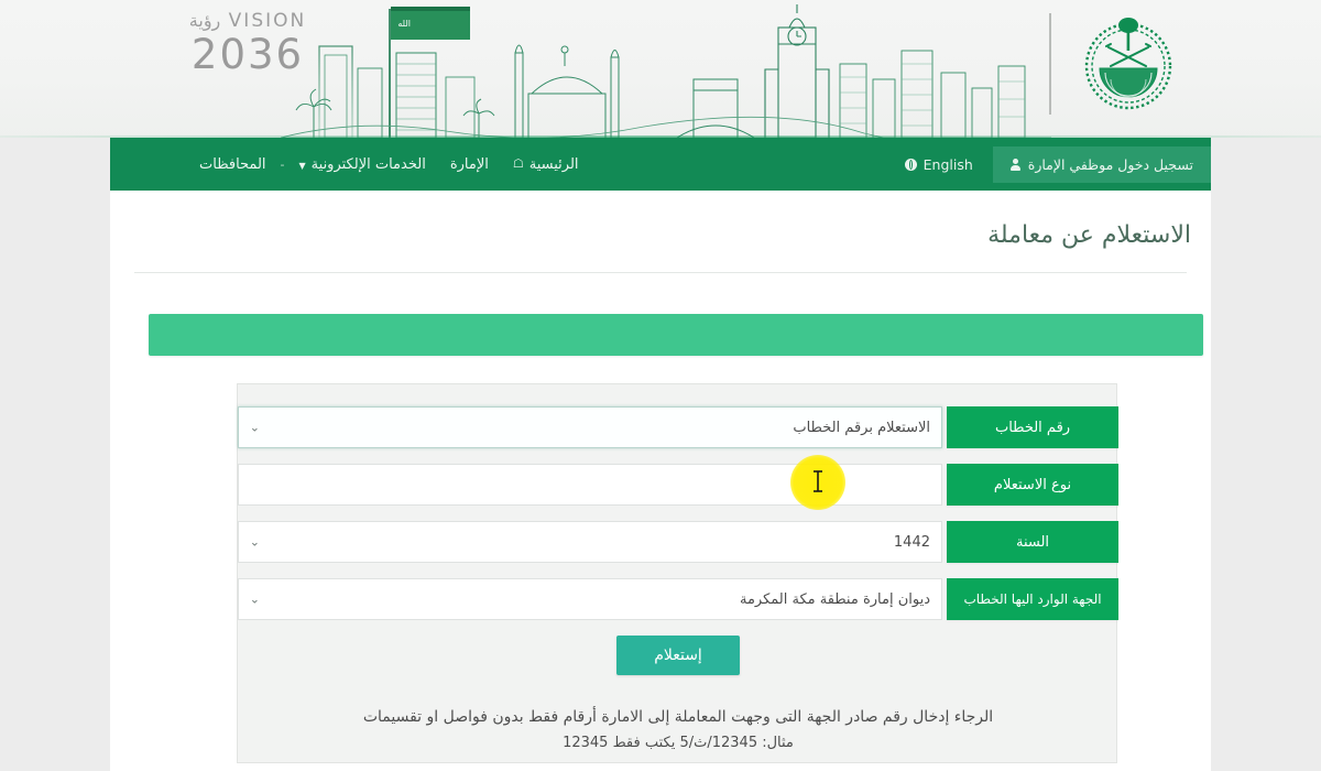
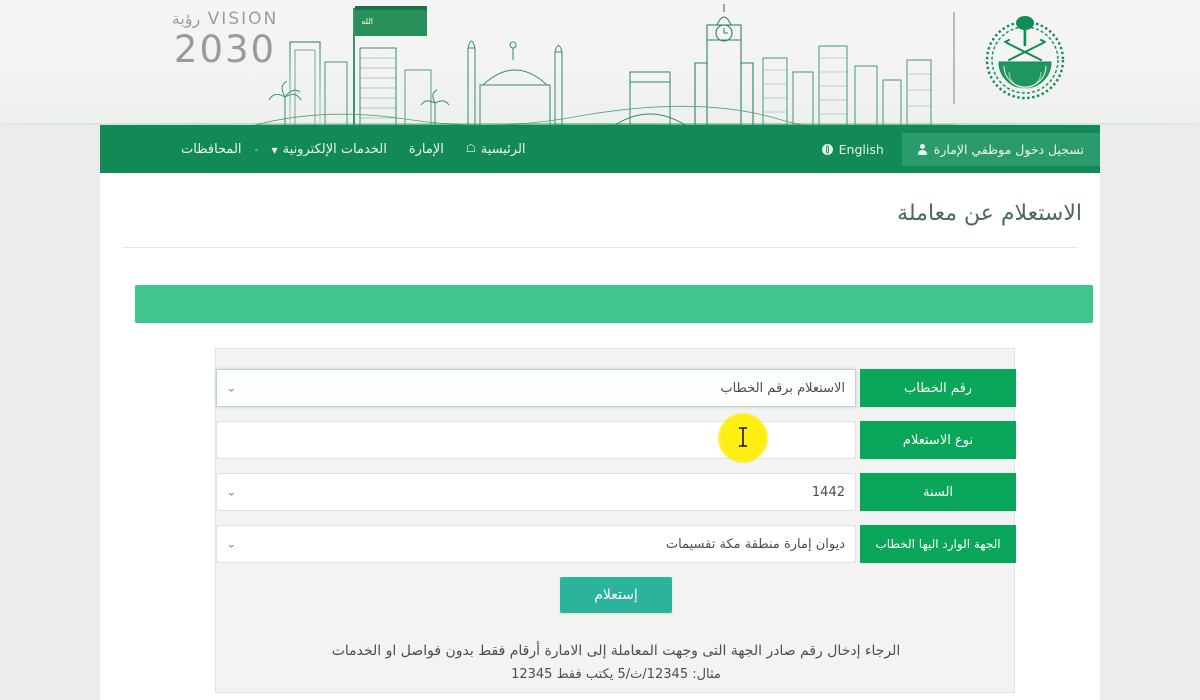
  الله
  VISION رؤية
- 2036
+ 2030
  English
  تسجيل دخول موظفي الإمارة
  الرئيسية
  ☖
  الإمارة
  الخدمات الإلكترونية
  ▼
  -
  المحافظات
  الاستعلام عن معاملة
  رقم الخطاب
  الاستعلام برقم الخطاب
  ⌄
  نوع الاستعلام
  السنة
  1442
  ⌄
  الجهة الوارد اليها الخطاب
- ديوان إمارة منطقة مكة المكرمة
+ ديوان إمارة منطقة مكة تقسيمات
  ⌄
  إستعلام
- الرجاء إدخال رقم صادر الجهة التى وجهت المعاملة إلى الامارة أرقام فقط بدون فواصل او تقسيمات
+ الرجاء إدخال رقم صادر الجهة التى وجهت المعاملة إلى الامارة أرقام فقط بدون فواصل او الخدمات
  مثال: 12345/ث/5 يكتب فقط 12345
